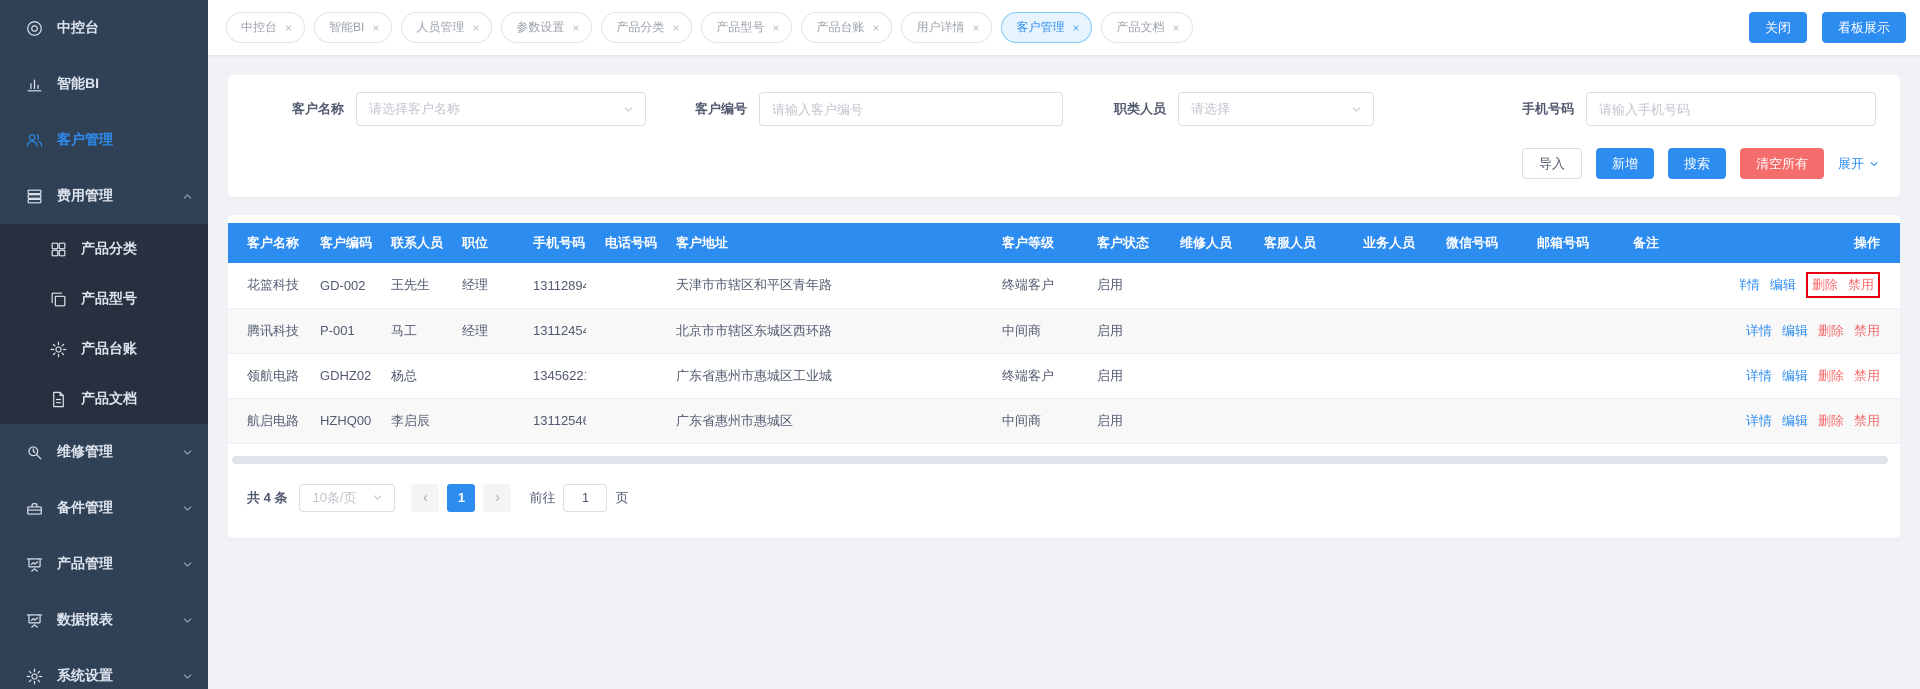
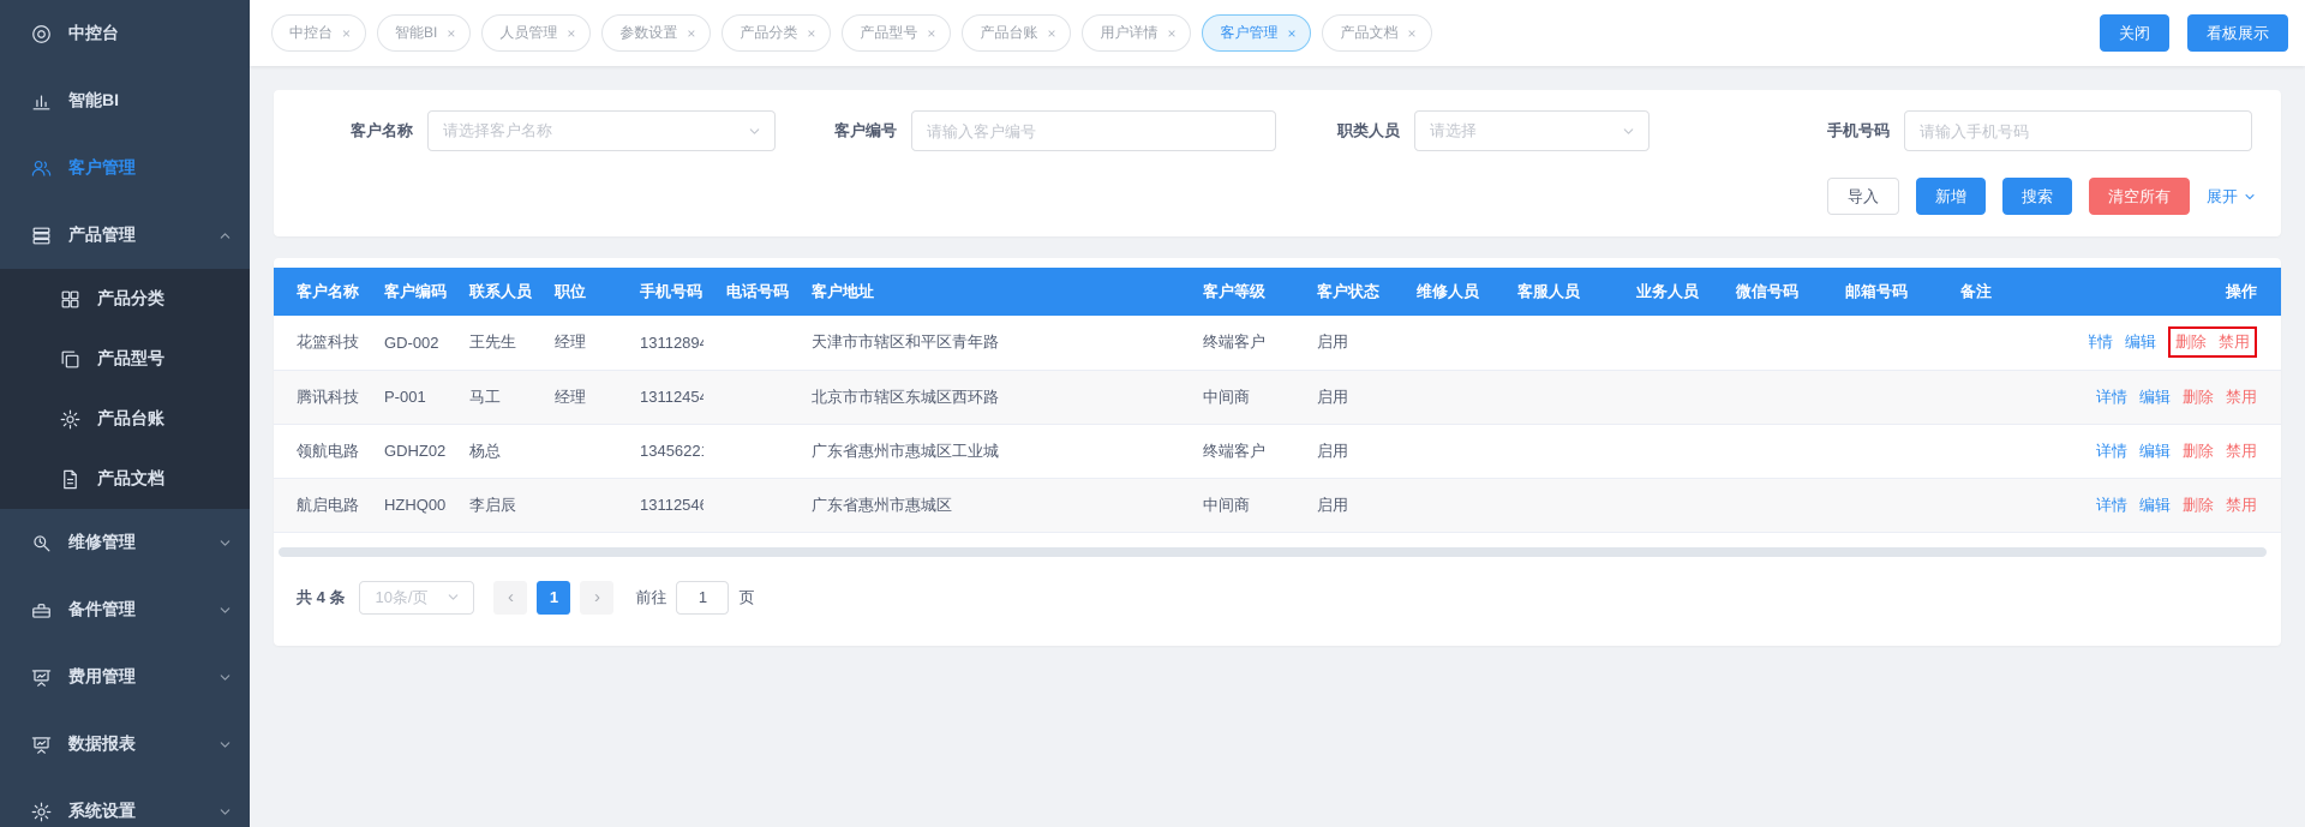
  中控台
  智能BI
  客户管理
- 费用管理
+ 产品管理
  产品分类
  产品型号
  产品台账
  产品文档
  维修管理
  备件管理
- 产品管理
+ 费用管理
  数据报表
  系统设置
  中控台
  ×
  智能BI
  ×
  人员管理
  ×
  参数设置
  ×
  产品分类
  ×
  产品型号
  ×
  产品台账
  ×
  用户详情
  ×
  客户管理
  ×
  产品文档
  ×
  关闭
  看板展示
  客户名称
  请选择客户名称
  客户编号
  请输入客户编号
  职类人员
  请选择
  手机号码
  请输入手机号码
  导入
  新增
  搜索
  清空所有
  展开
  客户名称	客户编码	联系人员	职位	手机号码	电话号码	客户地址	客户等级	客户状态	维修人员	客服人员	业务人员	微信号码	邮箱号码	备注	操作
  花篮科技	GD-002	王先生	经理	1311289		天津市市辖区和平区青年路	终端客户	启用							详情 编辑 删除 禁用
  腾讯科技	P-001	马工	经理	1311245		北京市市辖区东城区西环路	中间商	启用							详情 编辑 删除 禁用
  领航电路	GDHZ02	杨总		1345622		广东省惠州市惠城区工业城	终端客户	启用							详情 编辑 删除 禁用
  航启电路	HZHQ00	李启辰		1311254		广东省惠州市惠城区	中间商	启用							详情 编辑 删除 禁用
  共 4 条
  10条/页
  ‹
  1
  ›
  前往
  1
  页
